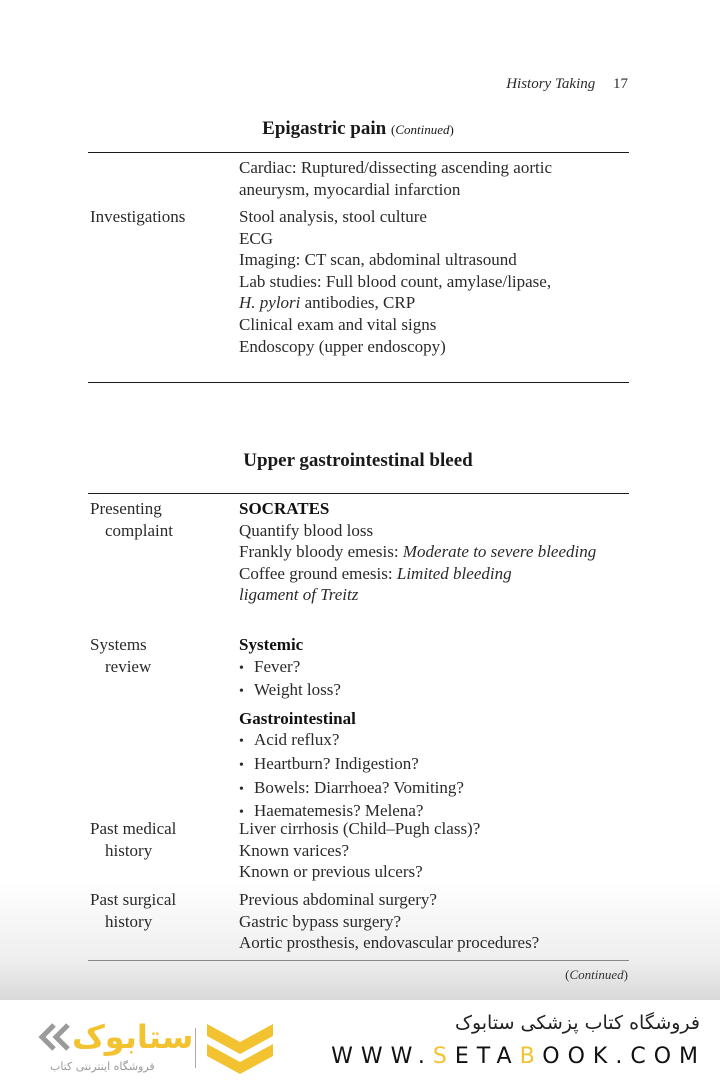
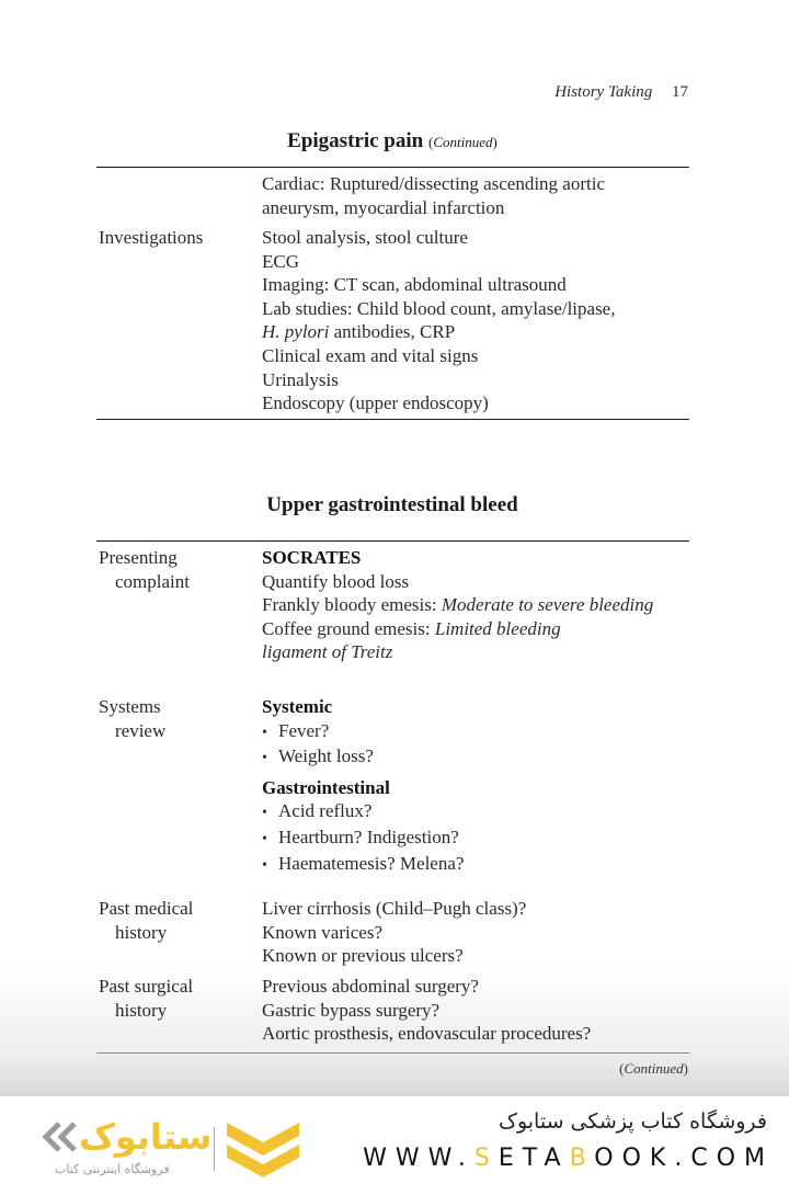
  History Taking 17
  Epigastric pain (Continued)
  Cardiac: Ruptured/dissecting ascending aortic
  aneurysm, myocardial infarction
  Investigations
  Stool analysis, stool culture
  ECG
  Imaging: CT scan, abdominal ultrasound
- Lab studies: Full blood count, amylase/lipase,
+ Lab studies: Child blood count, amylase/lipase,
  H. pylori antibodies, CRP
  Clinical exam and vital signs
+ Urinalysis
  Endoscopy (upper endoscopy)
  Upper gastrointestinal bleed
  Presenting
  complaint
  SOCRATES
  Quantify blood loss
  Frankly bloody emesis: Moderate to severe bleeding
  Coffee ground emesis: Limited bleeding
  ligament of Treitz
  Systems
  review
  Systemic
  Fever?
  Weight loss?
  Gastrointestinal
  Acid reflux?
  Heartburn? Indigestion?
- Bowels: Diarrhoea? Vomiting?
  Haematemesis? Melena?
  Past medical
  history
  Liver cirrhosis (Child–Pugh class)?
  Known varices?
  Known or previous ulcers?
  Past surgical
  history
  Previous abdominal surgery?
  Gastric bypass surgery?
  Aortic prosthesis, endovascular procedures?
  (Continued)
  ستابوک
  فروشگاه اینترنتی کتاب
  فروشگاه کتاب پزشکی ستابوک
  WWW.SETABOOK.COM
